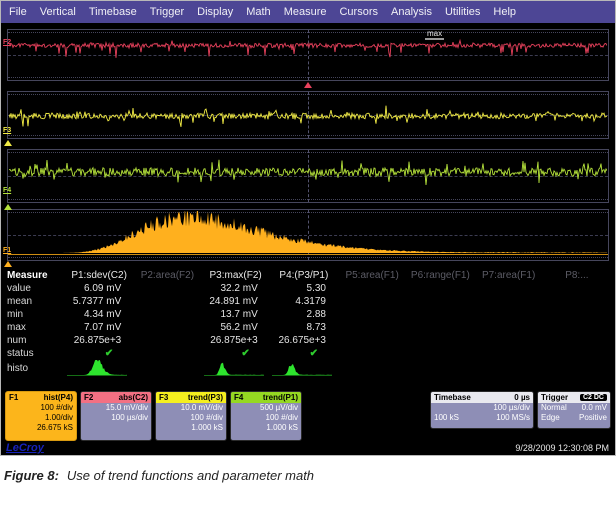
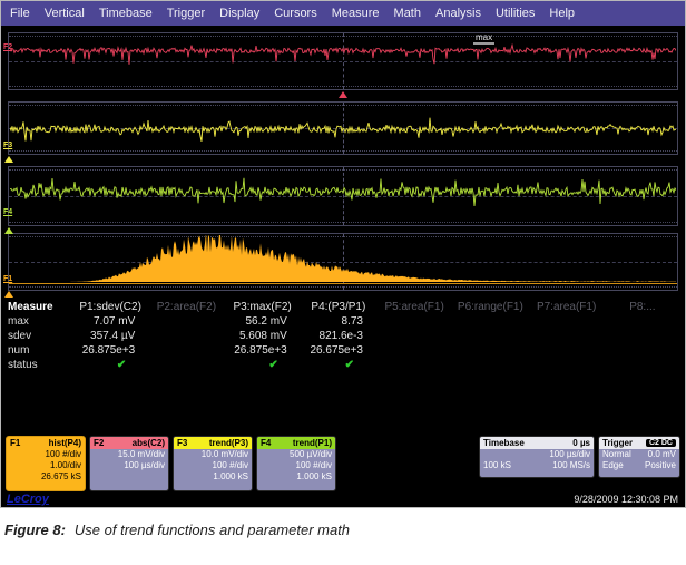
  File
  Vertical
  Timebase
  Trigger
  Display
- Math
+ Cursors
  Measure
- Cursors
+ Math
  Analysis
  Utilities
  Help
  max
  Measure
  P1:sdev(C2)
  P2:area(F2)
  P3:max(F2)
  P4:(P3/P1)
  P5:area(F1)
  P6:range(F1)
  P7:area(F1)
  P8:...
- value
- 6.09 mV
- 32.2 mV
- 5.30
- mean
- 5.7377 mV
- 24.891 mV
- 4.3179
- min
- 4.34 mV
- 13.7 mV
- 2.88
  max
  7.07 mV
  56.2 mV
  8.73
+ sdev
+ 357.4 µV
+ 5.608 mV
+ 821.6e-3
  num
  26.875e+3
  26.875e+3
  26.675e+3
  status
  ✔
  ✔
  ✔
- histo
  F1
  hist(P4)
  100 #/div
  1.00/div
  26.675 kS
  F2
  abs(C2)
  15.0 mV/div
  100 µs/div
  F3
  trend(P3)
  10.0 mV/div
  100 #/div
  1.000 kS
  F4
  trend(P1)
  500 µV/div
  100 #/div
  1.000 kS
  Timebase
  0 µs
  100 µs/div
  100 kS
  100 MS/s
  Trigger
  Normal
  0.0 mV
  Edge
  Positive
  LeCroy
  9/28/2009 12:30:08 PM
  Figure 8: Use of trend functions and parameter math
